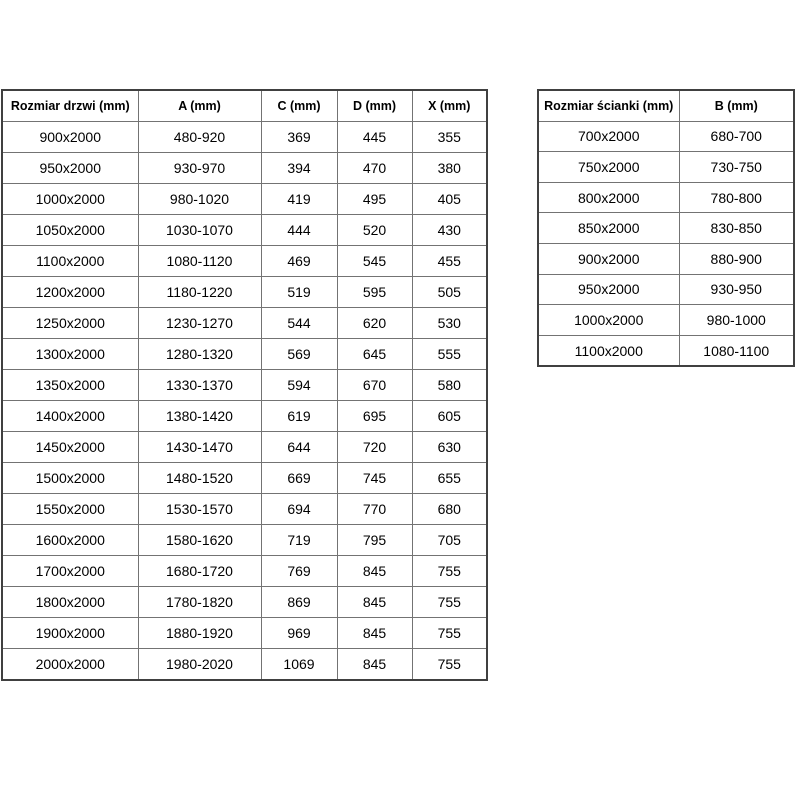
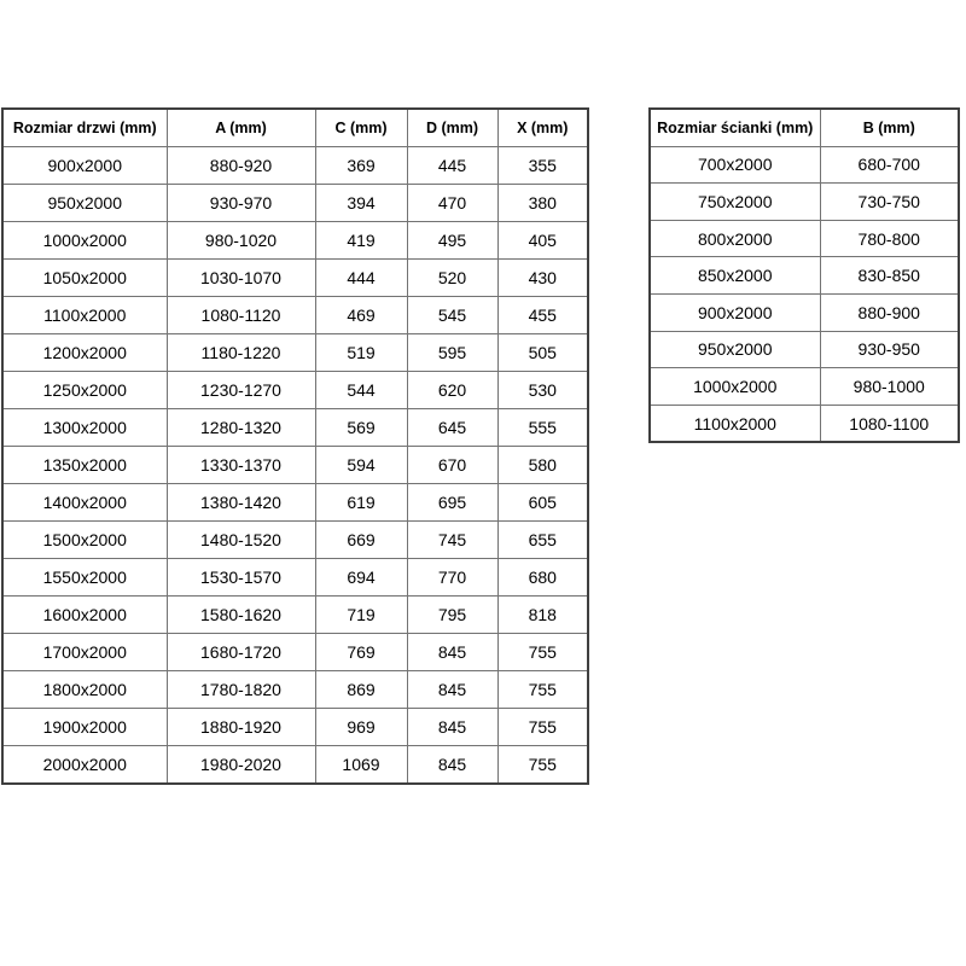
  Rozmiar drzwi (mm)	A (mm)	C (mm)	D (mm)	X (mm)
- 900x2000	480-920	369	445	355
+ 900x2000	880-920	369	445	355
  950x2000	930-970	394	470	380
  1000x2000	980-1020	419	495	405
  1050x2000	1030-1070	444	520	430
  1100x2000	1080-1120	469	545	455
  1200x2000	1180-1220	519	595	505
  1250x2000	1230-1270	544	620	530
  1300x2000	1280-1320	569	645	555
  1350x2000	1330-1370	594	670	580
  1400x2000	1380-1420	619	695	605
- 1450x2000	1430-1470	644	720	630
  1500x2000	1480-1520	669	745	655
  1550x2000	1530-1570	694	770	680
- 1600x2000	1580-1620	719	795	705
+ 1600x2000	1580-1620	719	795	818
  1700x2000	1680-1720	769	845	755
  1800x2000	1780-1820	869	845	755
  1900x2000	1880-1920	969	845	755
  2000x2000	1980-2020	1069	845	755
  Rozmiar ścianki (mm)	B (mm)
  700x2000	680-700
  750x2000	730-750
  800x2000	780-800
  850x2000	830-850
  900x2000	880-900
  950x2000	930-950
  1000x2000	980-1000
  1100x2000	1080-1100
